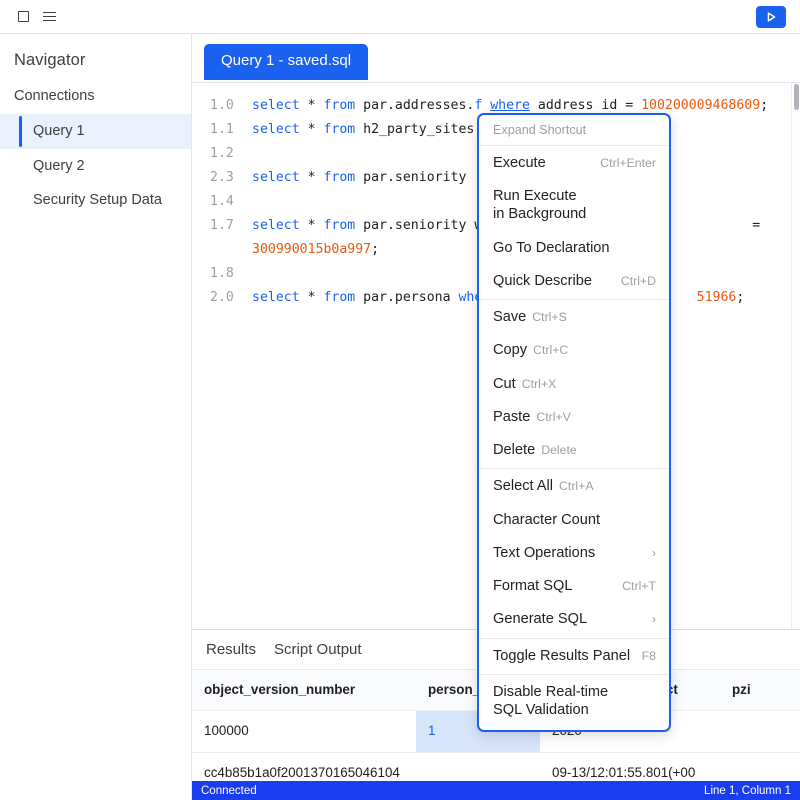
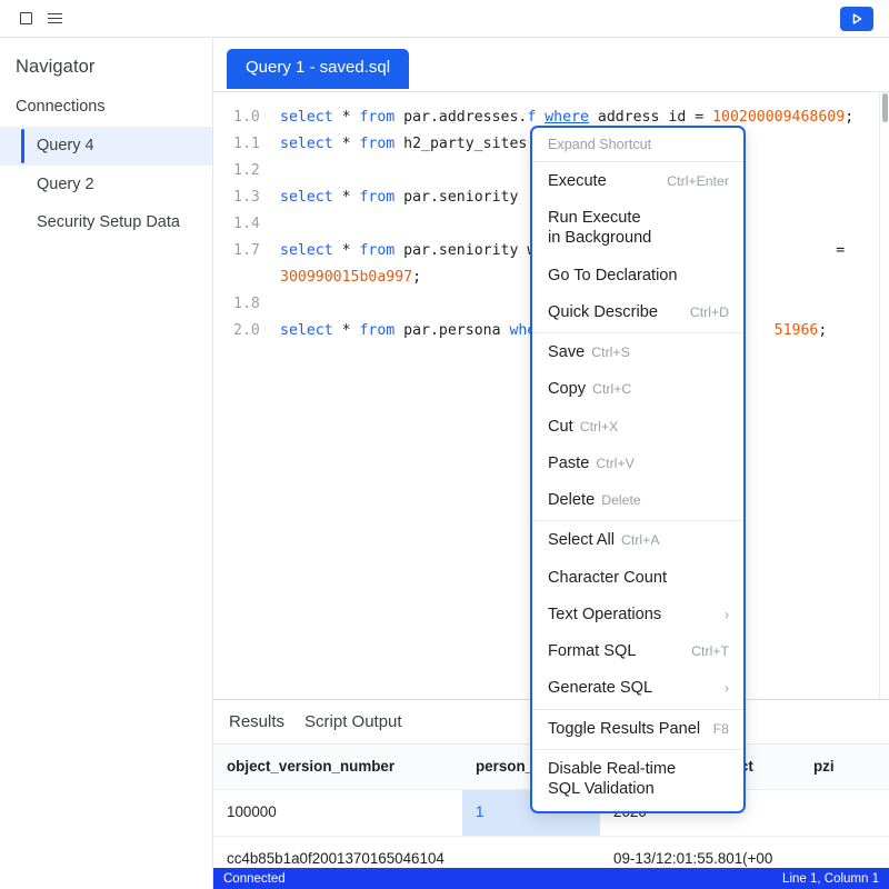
  Navigator
  Connections
- Query 1
+ Query 4
  Query 2
  Security Setup Data
  Query 1 - saved.sql
  1.0
  select * from par.addresses.f where address id = 100200009468609;
  1.1
  select * from h2_party_sites
  1.2
- 2.3
+ 1.3
  select * from par.seniority
  1.4
  1.7
  select * from par.seniority =
  300990015b0a997;
  1.8
  2.0
  select * from par.persona wh 51966;
  Results
  Script Output
  object_version_number
  pzi
  100000
  1
  cc4b85b1a0f2001370165046104
  09-13/12:01:55.801(+00
  Connected
  Line 1, Column 1
  Expand Shortcut
  Execute
  Ctrl+Enter
  Run Execute
  in Background
  Go To Declaration
  Quick Describe
  Ctrl+D
  Save
  Ctrl+S
  Copy
  Ctrl+C
  Cut
  Ctrl+X
  Paste
  Ctrl+V
  Delete
  Delete
  Select All
  Ctrl+A
  Character Count
  Text Operations
  ›
  Format SQL
  Ctrl+T
  Generate SQL
  ›
  Toggle Results Panel
  F8
  Disable Real-time
  SQL Validation
